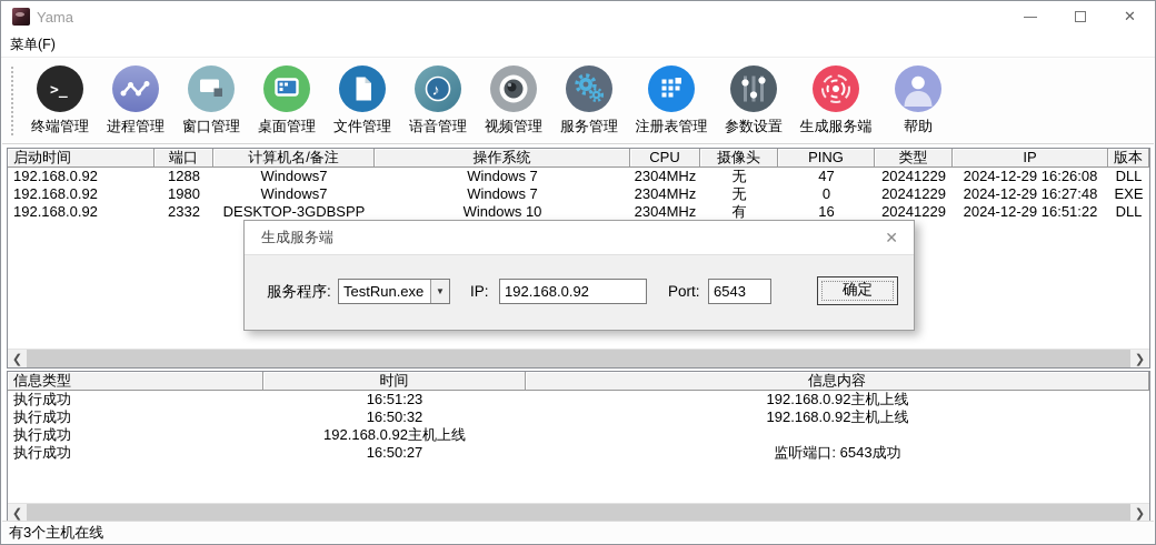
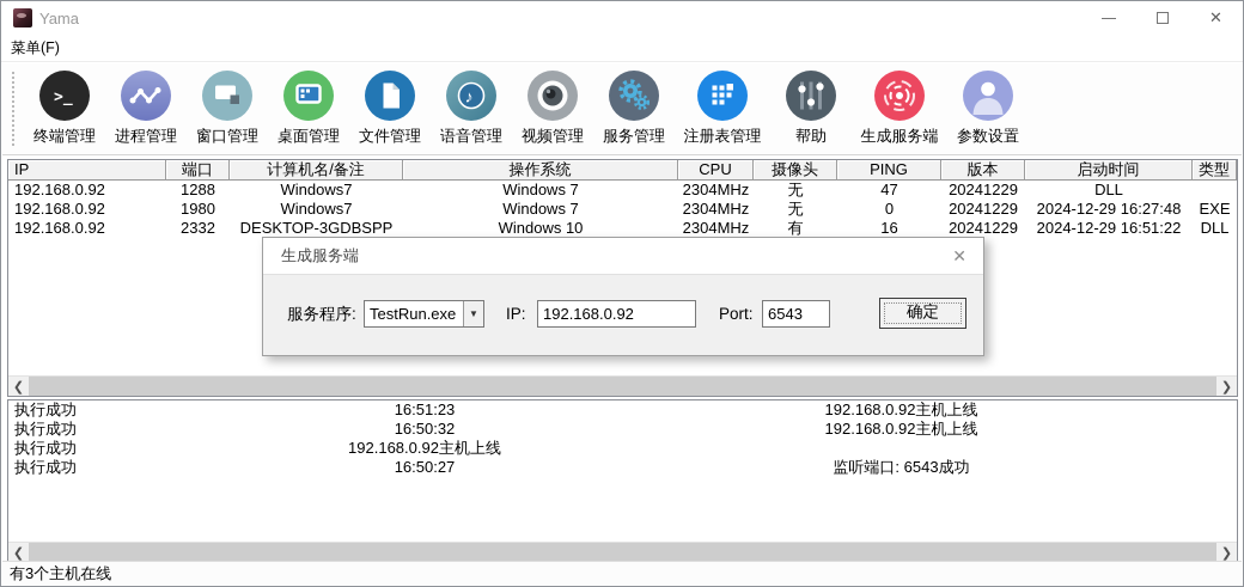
  Yama
  ✕
  菜单(F)
  >_
  终端管理
  进程管理
  窗口管理
  桌面管理
  文件管理
  ♪
  语音管理
  视频管理
  服务管理
  注册表管理
- 参数设置
+ 帮助
  生成服务端
- 帮助
+ 参数设置
- 启动时间
+ IP
  端口
  计算机名/备注
  操作系统
  CPU
  摄像头
  PING
- 类型
+ 版本
- IP
+ 启动时间
- 版本
+ 类型
  192.168.0.92
  1288
  Windows7
  Windows 7
  2304MHz
  无
  47
  20241229
- 2024-12-29 16:26:08
  DLL
  192.168.0.92
  1980
  Windows7
  Windows 7
  2304MHz
  无
  0
  20241229
  2024-12-29 16:27:48
  EXE
  192.168.0.92
  2332
  DESKTOP-3GDBSPP
  Windows 10
  2304MHz
  有
  16
  20241229
  2024-12-29 16:51:22
  DLL
  ❮
  ❯
  生成服务端
  ✕
  服务程序:
  TestRun.exe
  ▼
  IP:
  192.168.0.92
  Port:
  6543
  确定
- 信息类型
- 时间
- 信息内容
  执行成功
  16:51:23
  192.168.0.92主机上线
  执行成功
  16:50:32
  192.168.0.92主机上线
  执行成功
  192.168.0.92主机上线
  执行成功
  16:50:27
  监听端口: 6543成功
  ❮
  ❯
  有3个主机在线
